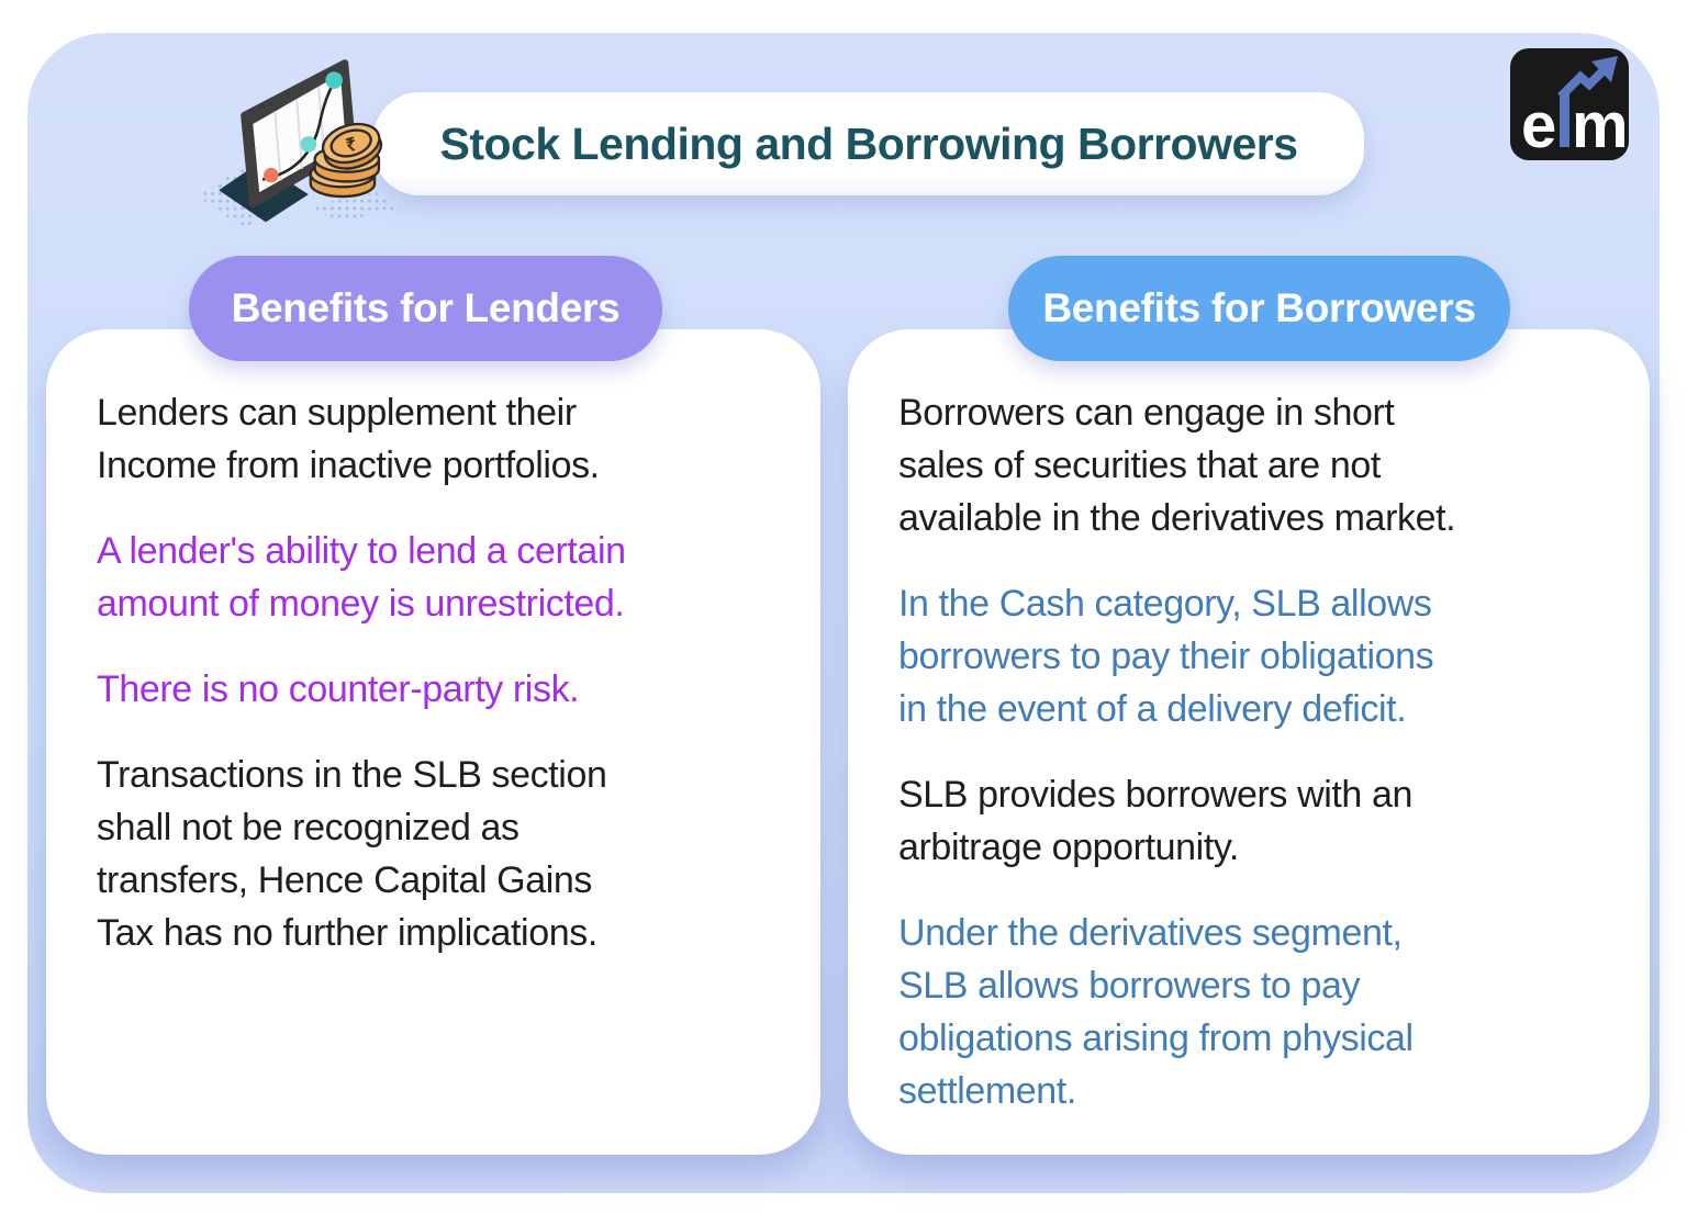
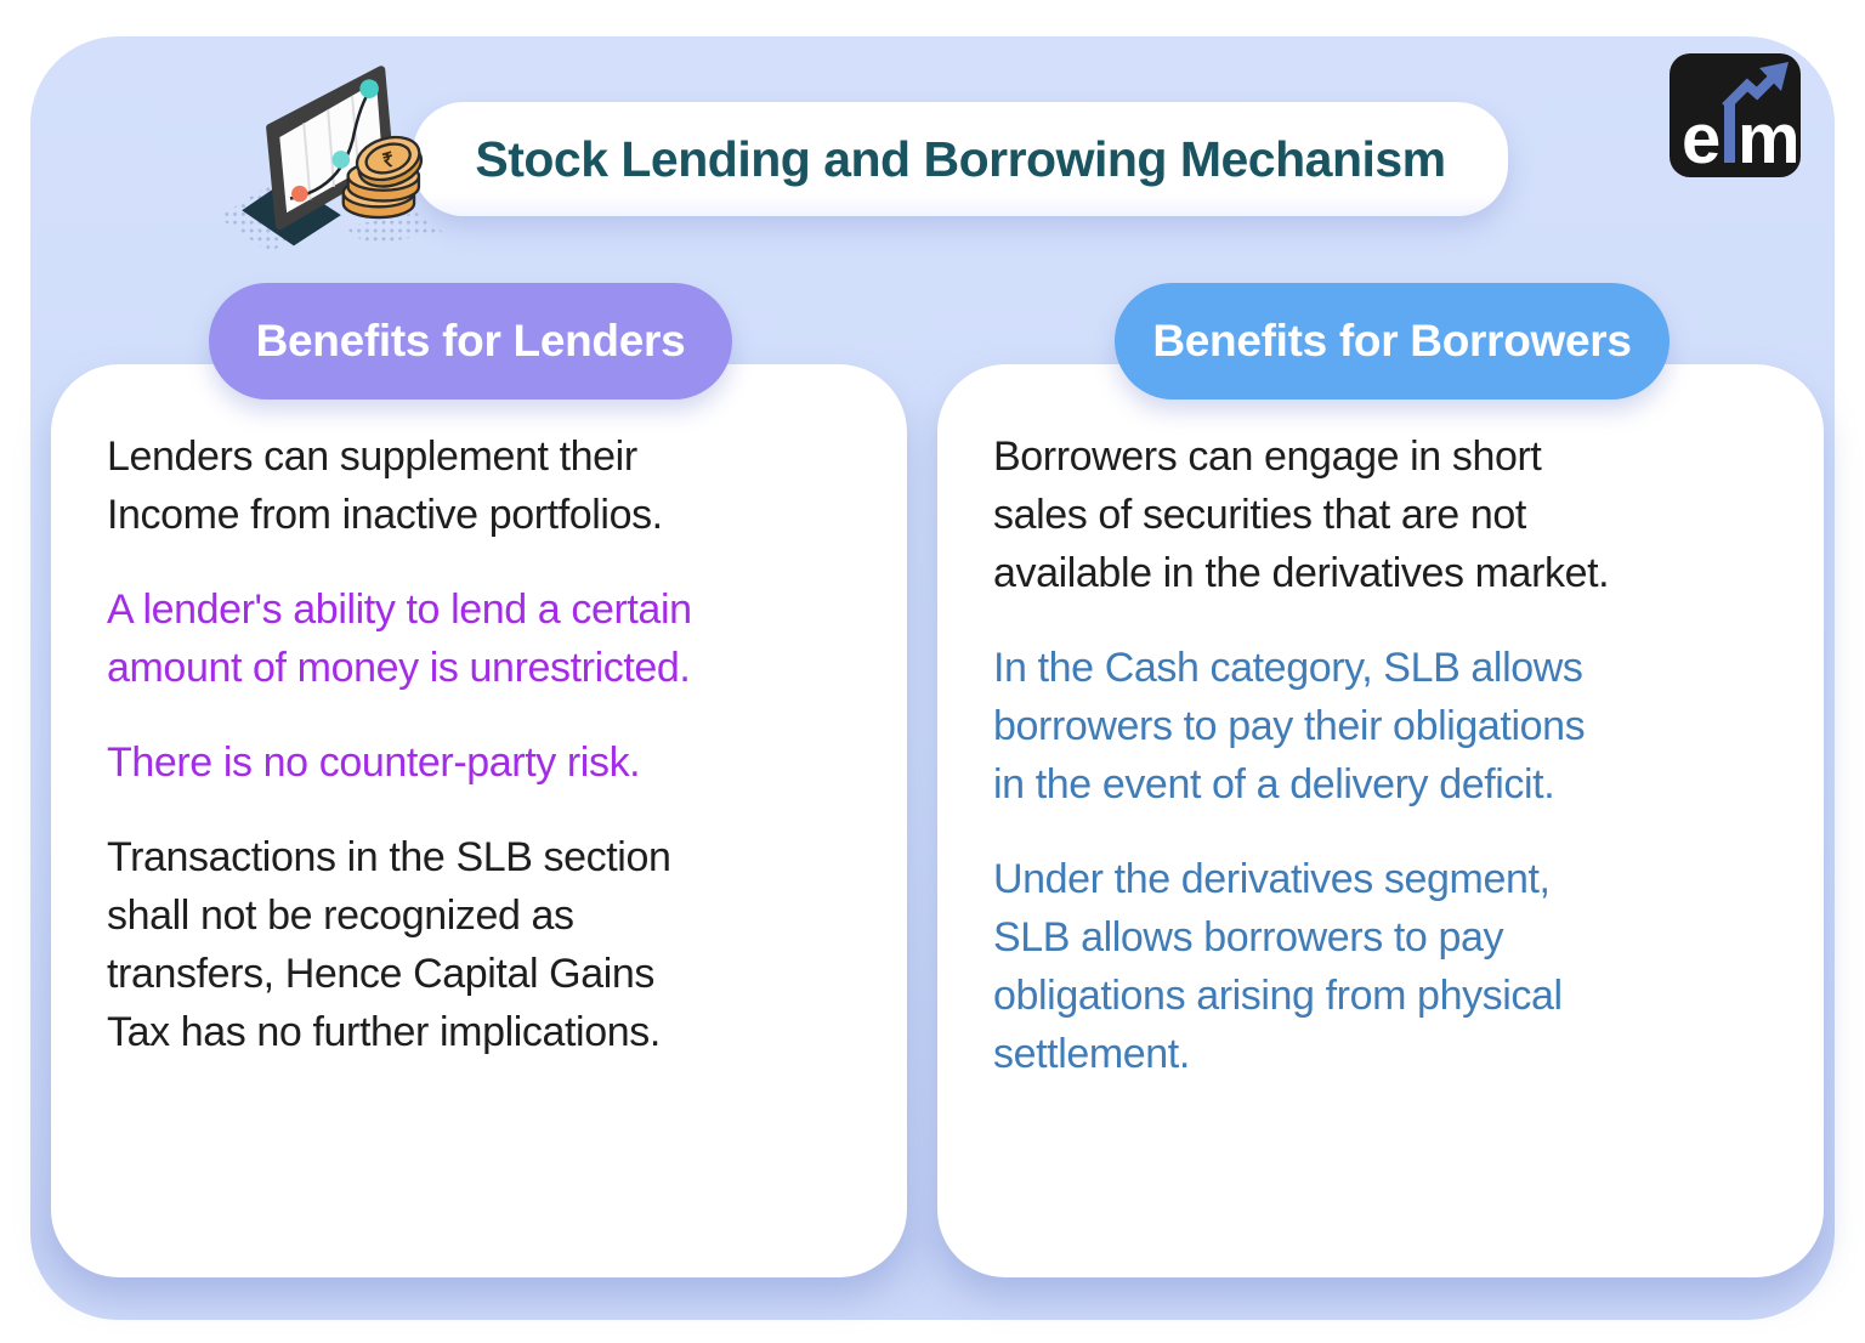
- Stock Lending and Borrowing Borrowers
+ Stock Lending and Borrowing Mechanism
  e
  m
  Benefits for Lenders
  Benefits for Borrowers
  Lenders can supplement their
  Income from inactive portfolios.
  A lender's ability to lend a certain
  amount of money is unrestricted.
  There is no counter-party risk.
  Transactions in the SLB section
  shall not be recognized as
  transfers, Hence Capital Gains
  Tax has no further implications.
  Borrowers can engage in short
  sales of securities that are not
  available in the derivatives market.
  In the Cash category, SLB allows
  borrowers to pay their obligations
  in the event of a delivery deficit.
- SLB provides borrowers with an
- arbitrage opportunity.
  Under the derivatives segment,
  SLB allows borrowers to pay
  obligations arising from physical
  settlement.
